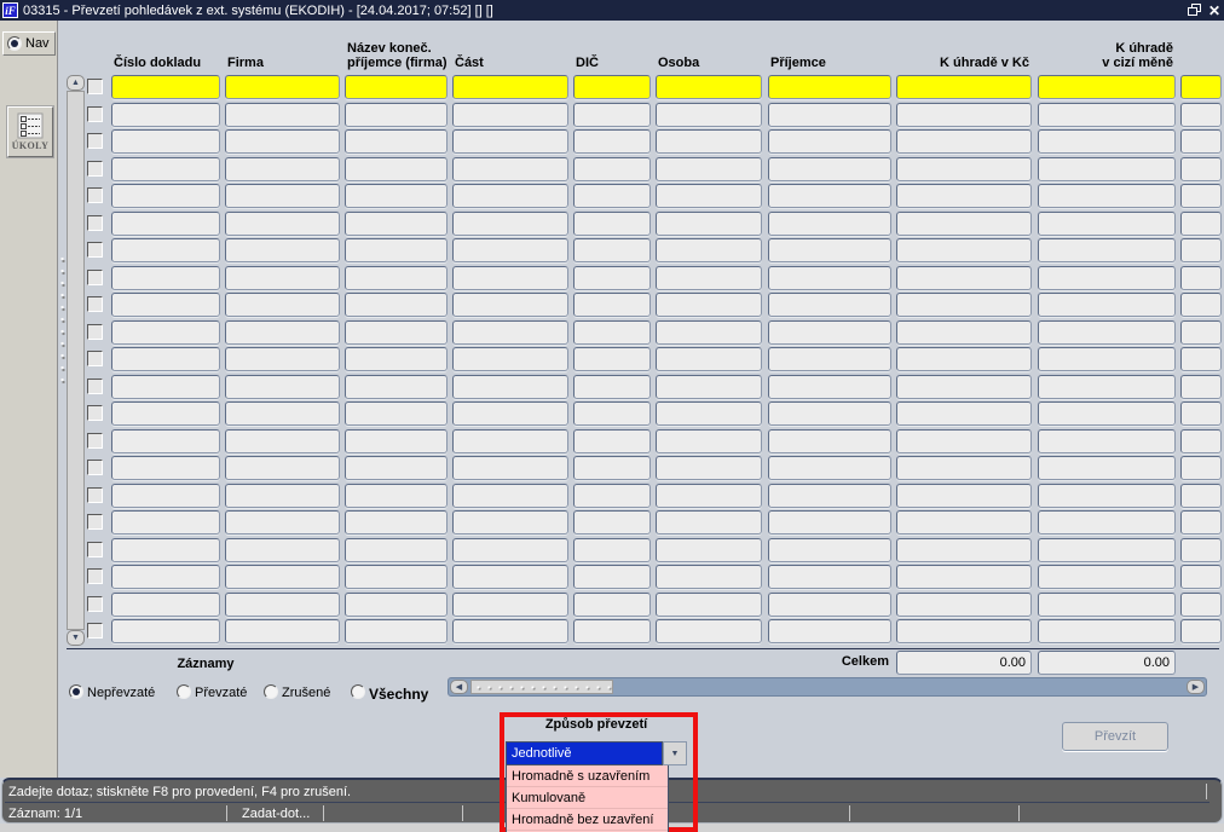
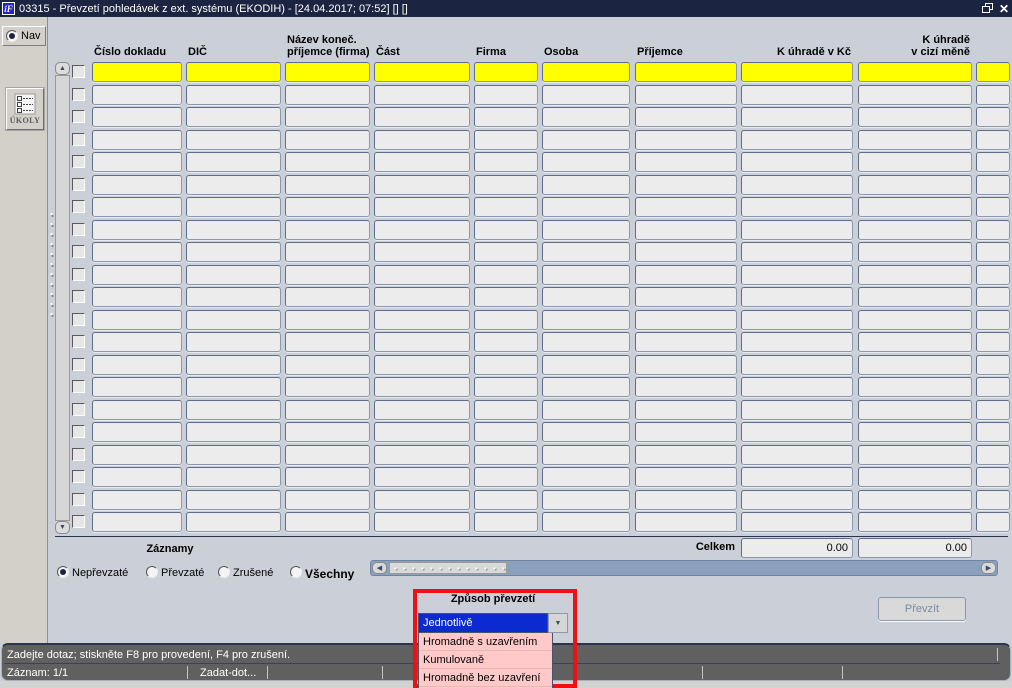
  iF
  03315 - Převzetí pohledávek z ext. systému (EKODIH) - [24.04.2017; 07:52] [] []
  ✕
  Nav
  ÚKOLY
  Číslo dokladu
- Firma
+ DIČ
  Název koneč.
  příjemce (firma)
  Část
- DIČ
+ Firma
  Osoba
  Příjemce
  K úhradě v Kč
  K úhradě
  v cizí měně
  Celkem
  0.00
  0.00
  Záznamy
  Nepřevzaté
  Převzaté
  Zrušené
  Všechny
  Způsob převzetí
  Jednotlivě
  Hromadně s uzavřením
  Kumulovaně
  Hromadně bez uzavření
  Převzít
  Zadejte dotaz; stiskněte F8 pro provedení, F4 pro zrušení.
  Záznam: 1/1
  Zadat-dot...
